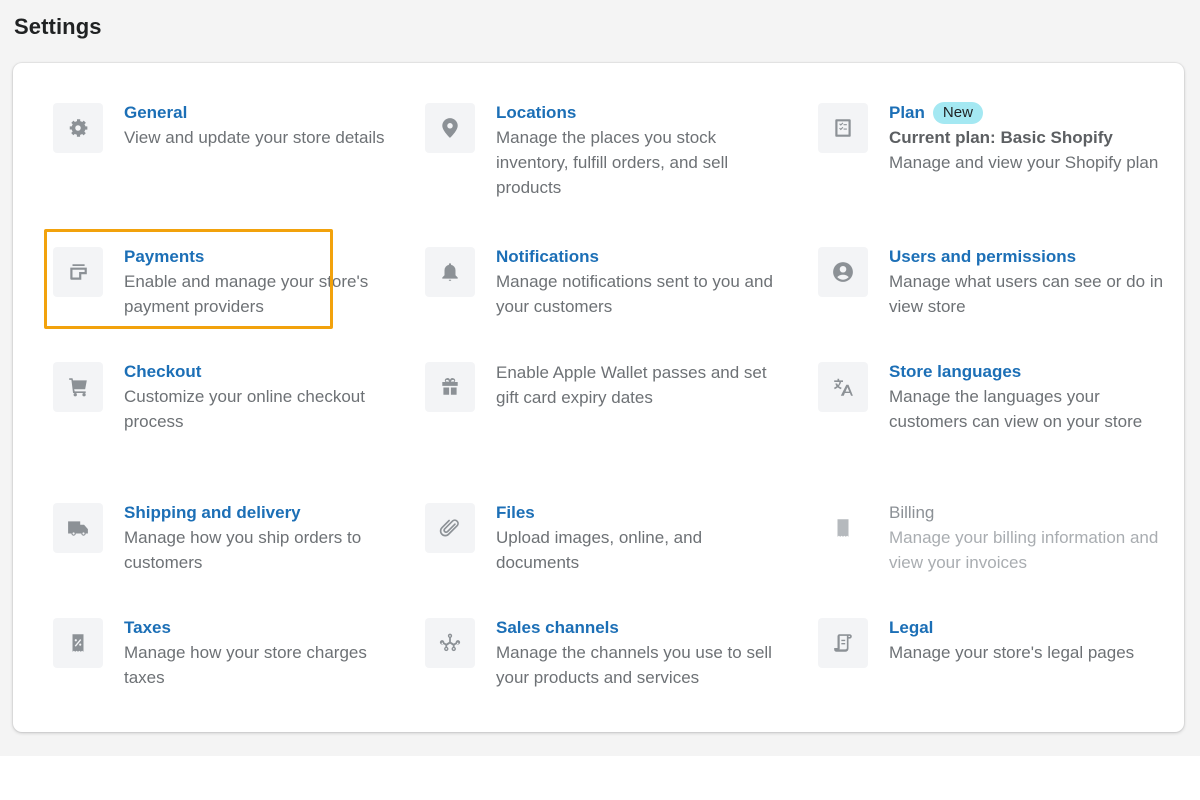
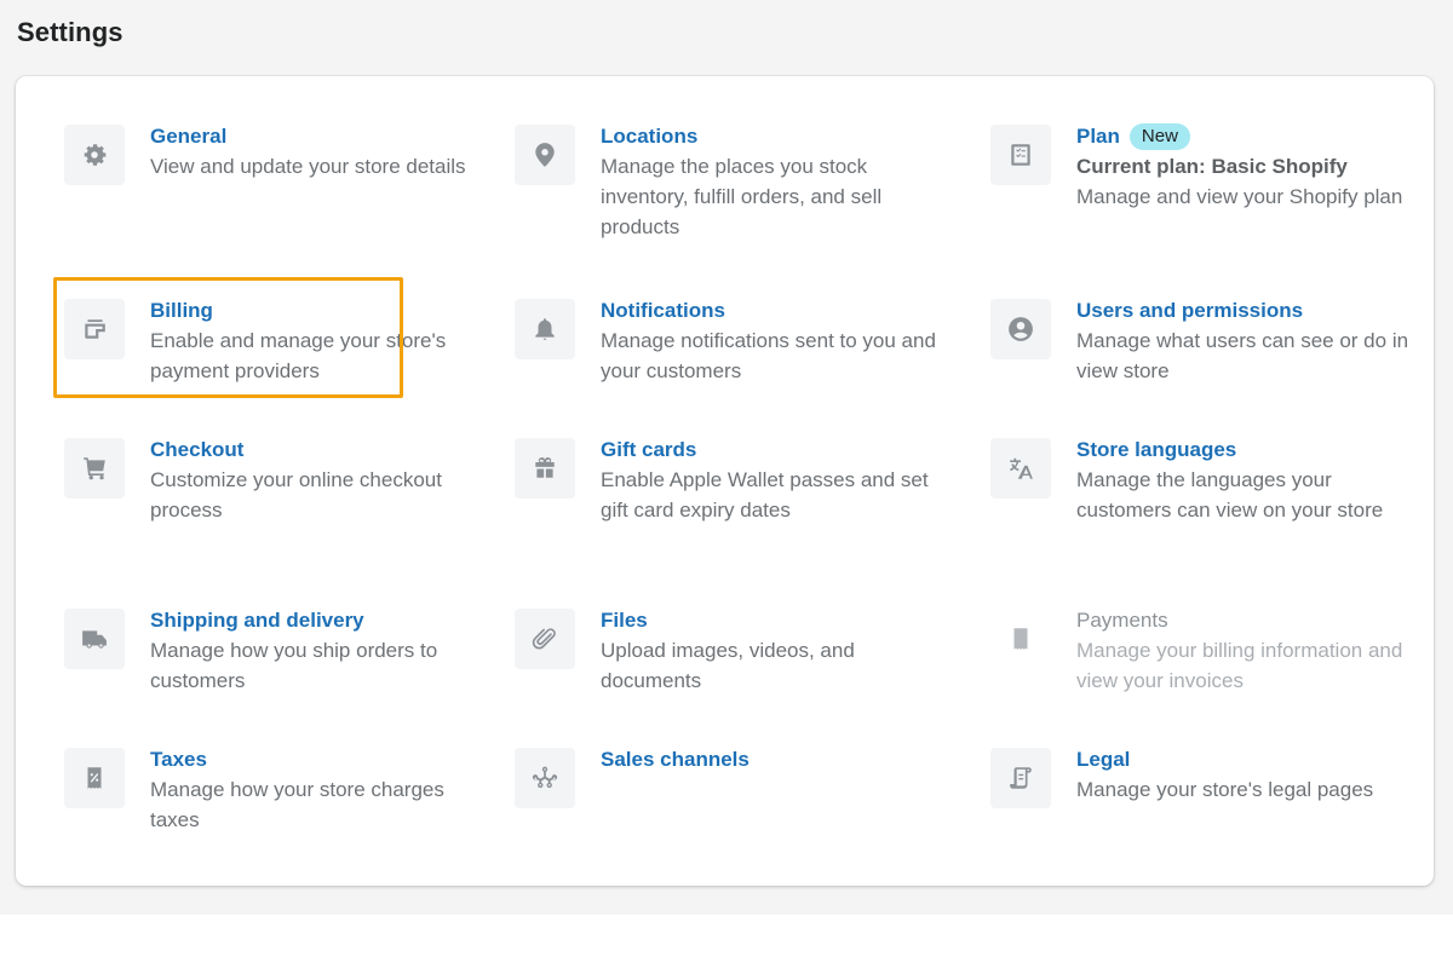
  Settings
  General
  View and update your store details
  Locations
  Manage the places you stock inventory, fulfill orders, and sell products
  Plan
  New
  Current plan: Basic Shopify
  Manage and view your Shopify plan
- Payments
+ Billing
  Enable and manage your store's payment providers
  Notifications
  Manage notifications sent to you and your customers
  Users and permissions
  Manage what users can see or do in view store
  Checkout
  Customize your online checkout process
+ Gift cards
  Enable Apple Wallet passes and set gift card expiry dates
  Store languages
  Manage the languages your customers can view on your store
  Shipping and delivery
  Manage how you ship orders to customers
  Files
- Upload images, online, and documents
+ Upload images, videos, and documents
- Billing
+ Payments
  Manage your billing information and view your invoices
  Taxes
  Manage how your store charges taxes
  Sales channels
- Manage the channels you use to sell your products and services
  Legal
  Manage your store's legal pages
